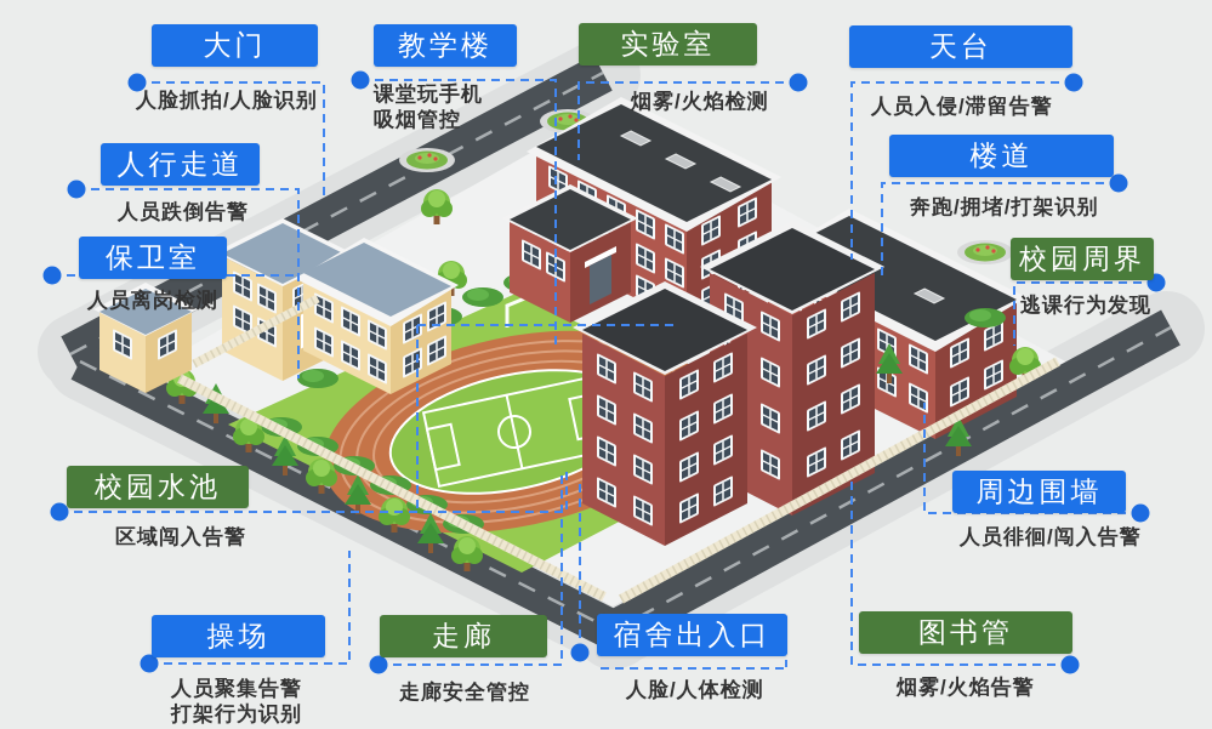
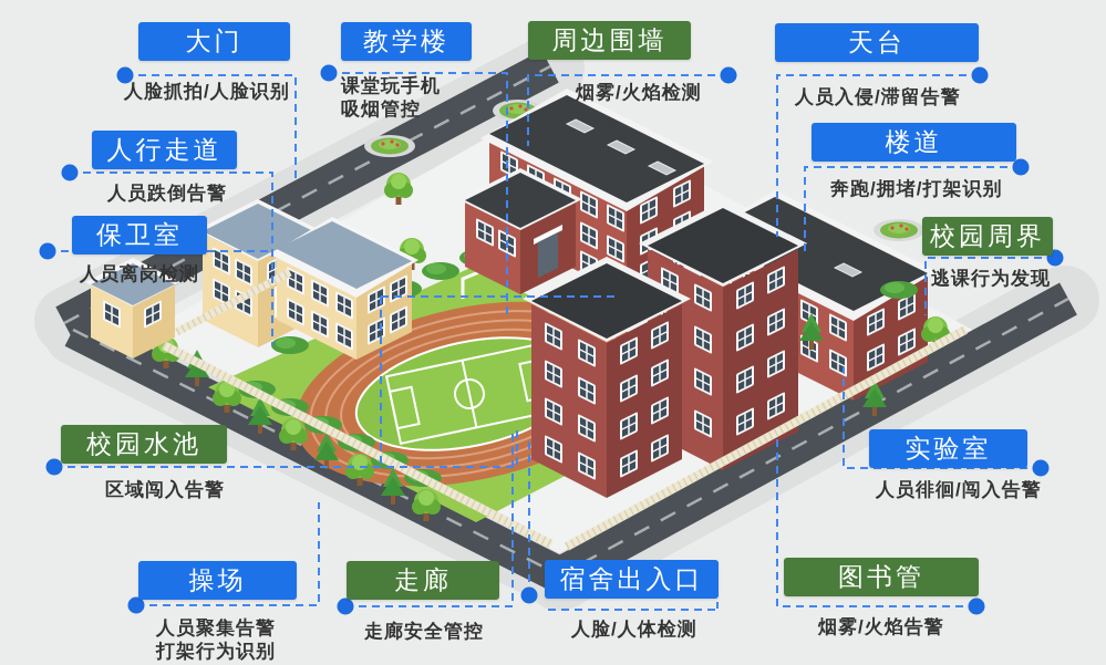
  大门
  人脸抓拍/人脸识别
  教学楼
  课堂玩手机
  吸烟管控
- 实验室
+ 周边围墙
  烟雾/火焰检测
  天台
  人员入侵/滞留告警
  人行走道
  人员跌倒告警
  楼道
  奔跑/拥堵/打架识别
  保卫室
  人员离岗检测
  校园周界
  逃课行为发现
  校园水池
  区域闯入告警
- 周边围墙
+ 实验室
  人员徘徊/闯入告警
  操场
  人员聚集告警
  打架行为识别
  走廊
  走廊安全管控
  宿舍出入口
  人脸/人体检测
  图书管
  烟雾/火焰告警
